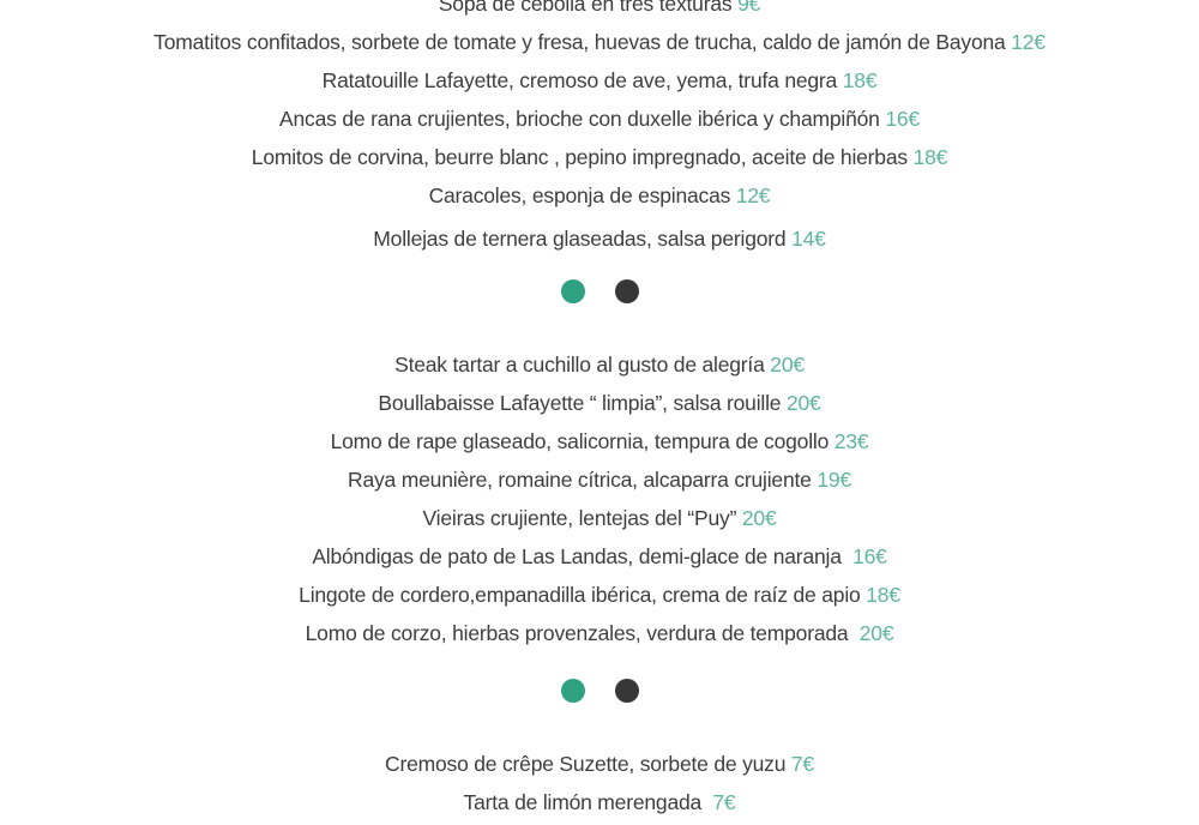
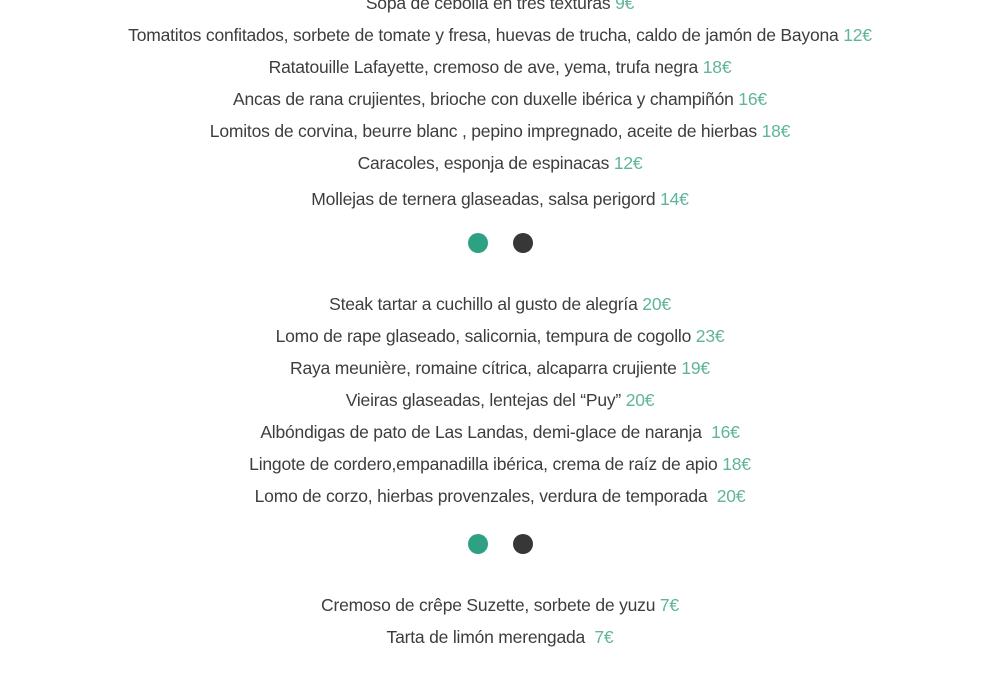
  Sopa de cebolla en tres texturas 9€
  Tomatitos confitados, sorbete de tomate y fresa, huevas de trucha, caldo de jamón de Bayona 12€
  Ratatouille Lafayette, cremoso de ave, yema, trufa negra 18€
  Ancas de rana crujientes, brioche con duxelle ibérica y champiñón 16€
  Lomitos de corvina, beurre blanc , pepino impregnado, aceite de hierbas 18€
  Caracoles, esponja de espinacas 12€
  Mollejas de ternera glaseadas, salsa perigord 14€
  Steak tartar a cuchillo al gusto de alegría 20€
- Boullabaisse Lafayette “ limpia”, salsa rouille 20€
  Lomo de rape glaseado, salicornia, tempura de cogollo 23€
  Raya meunière, romaine cítrica, alcaparra crujiente 19€
- Vieiras crujiente, lentejas del “Puy” 20€
+ Vieiras glaseadas, lentejas del “Puy” 20€
  Albóndigas de pato de Las Landas, demi-glace de naranja 16€
  Lingote de cordero,empanadilla ibérica, crema de raíz de apio 18€
  Lomo de corzo, hierbas provenzales, verdura de temporada 20€
  Cremoso de crêpe Suzette, sorbete de yuzu 7€
  Tarta de limón merengada 7€
